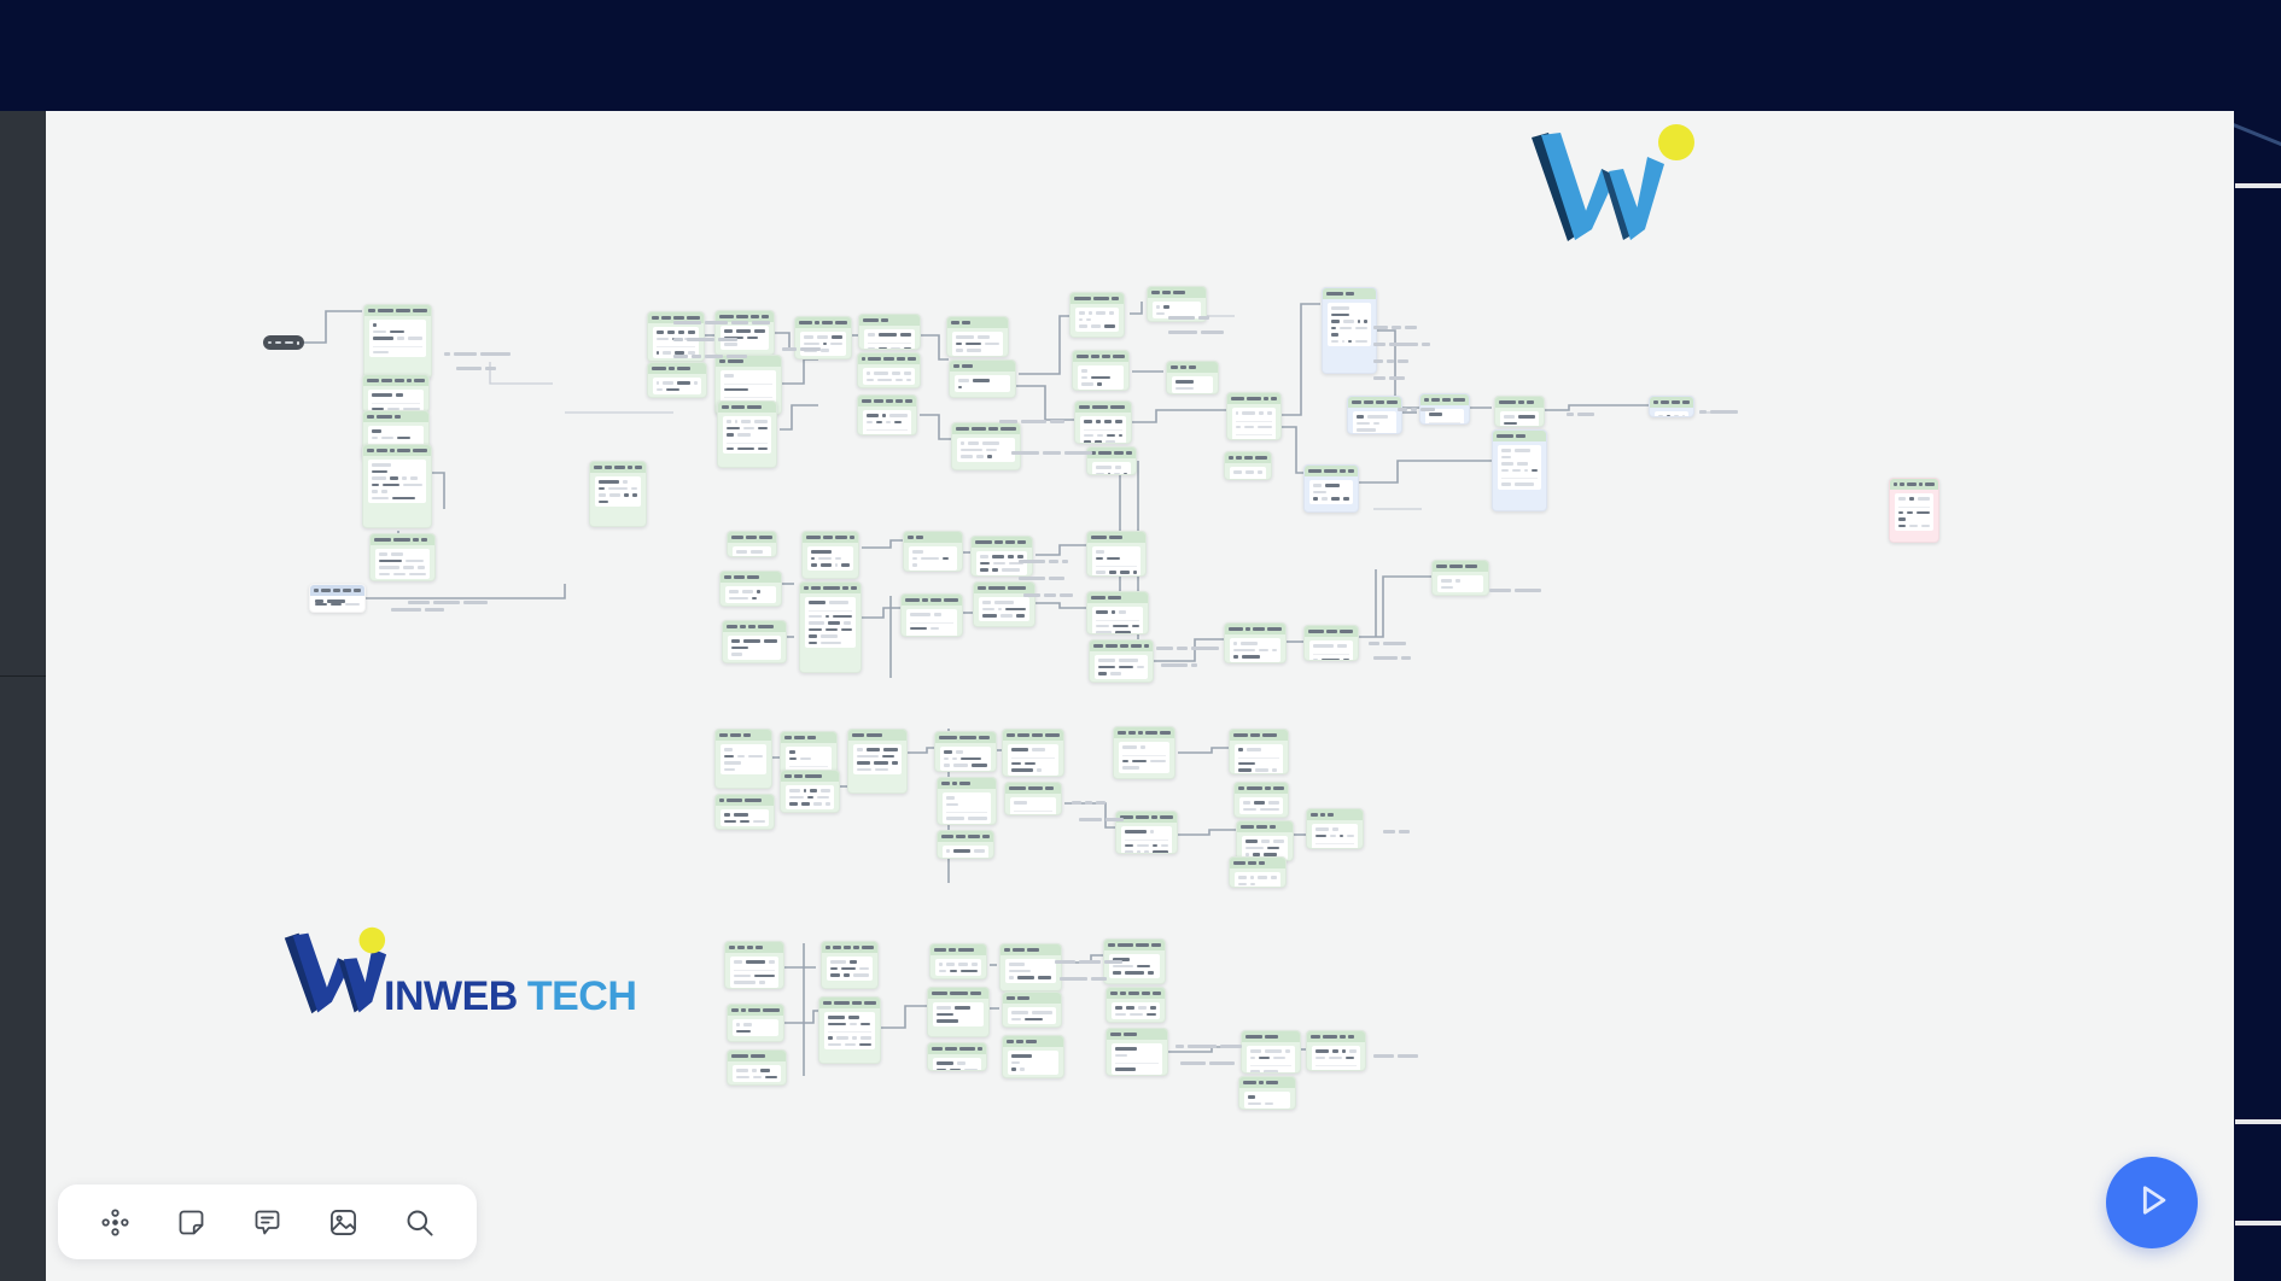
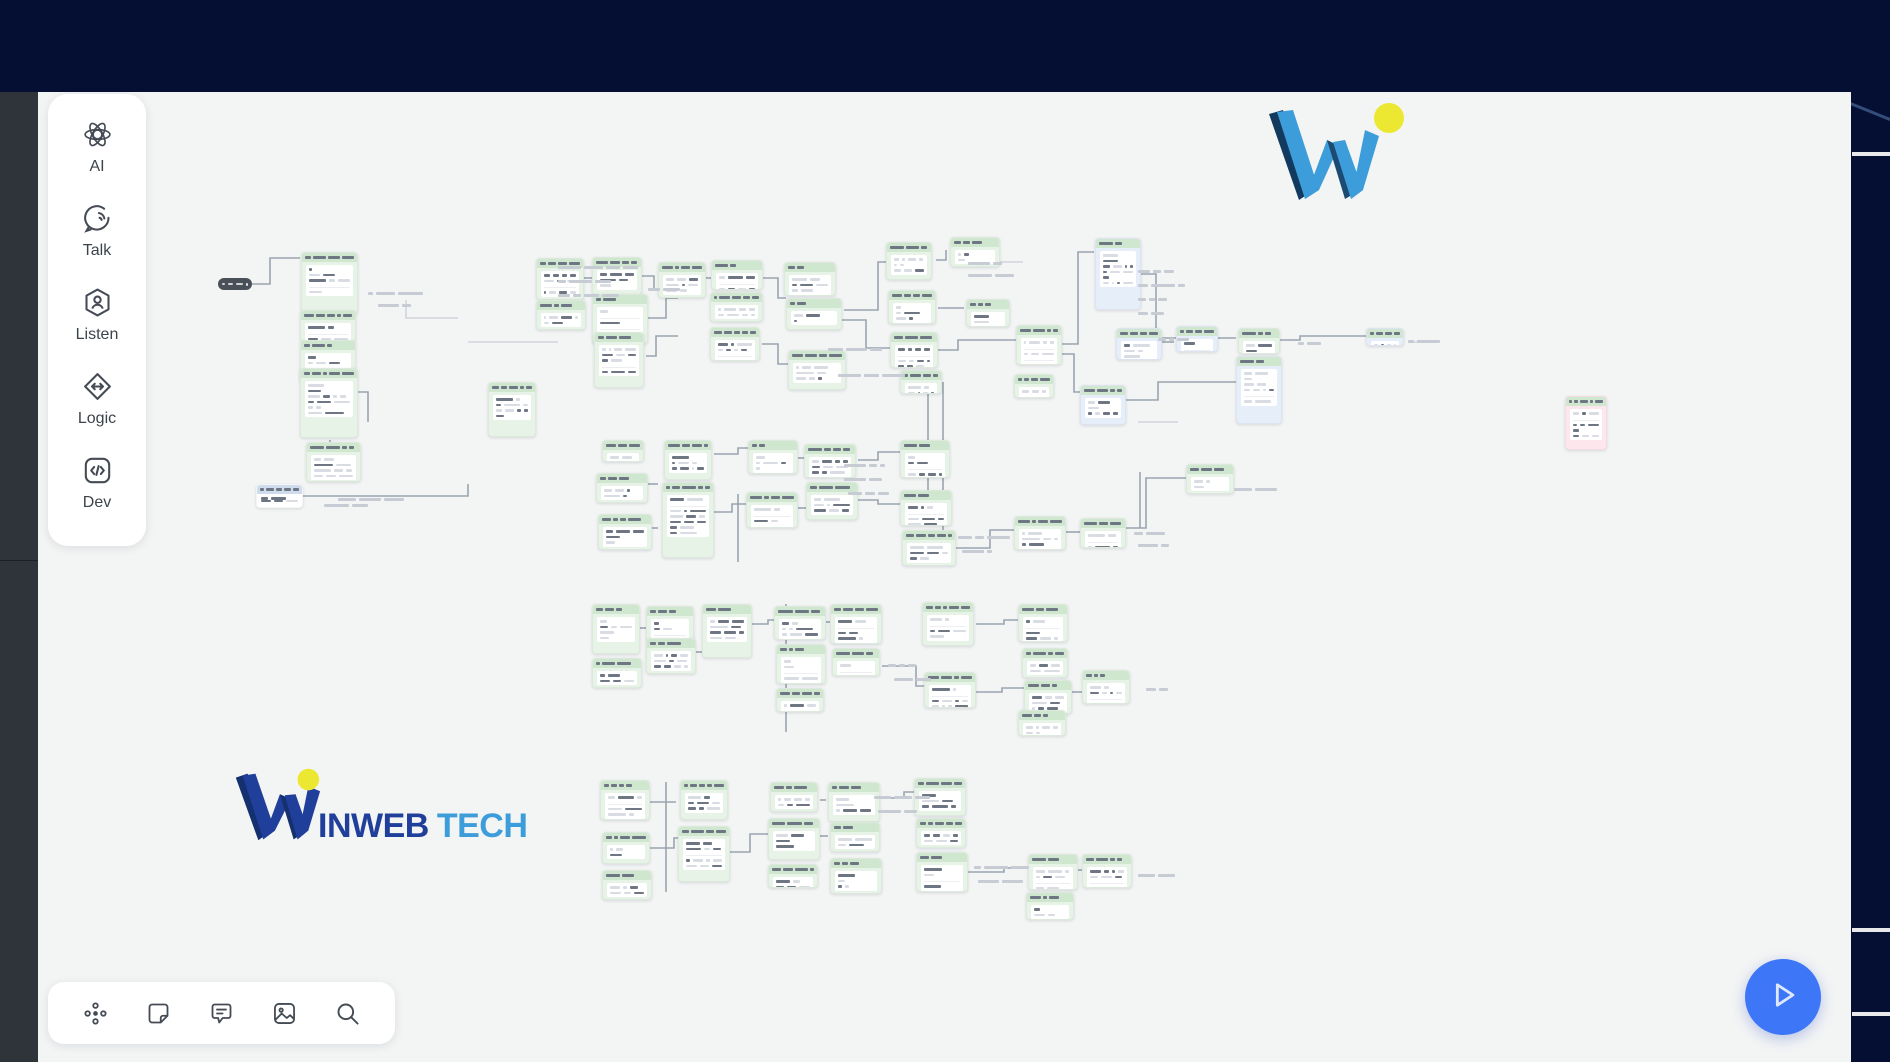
  INWEB
  TECH
+ AI
+ Talk
+ Listen
+ Logic
+ Dev
